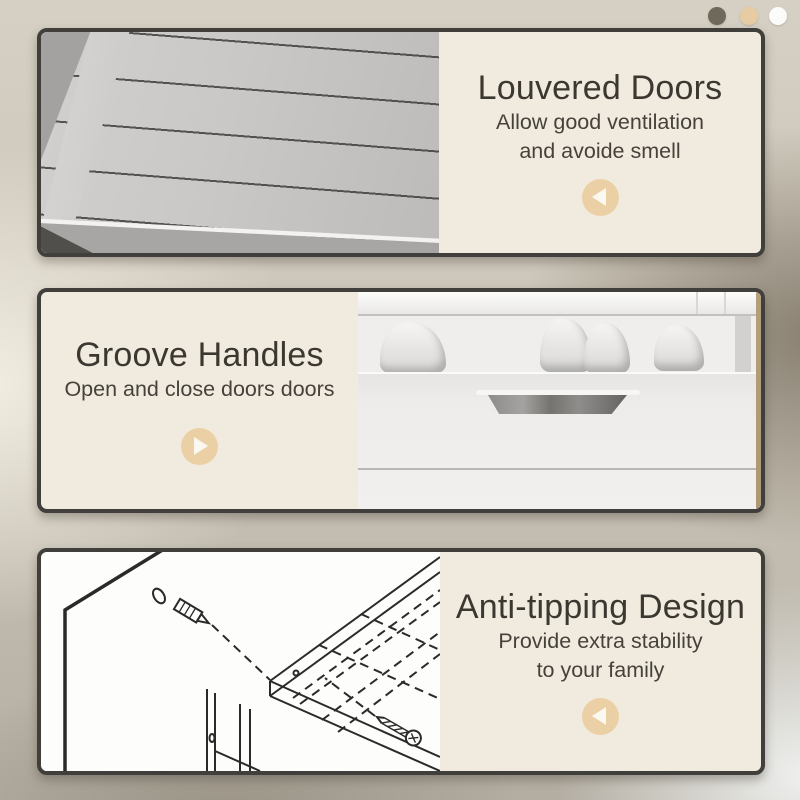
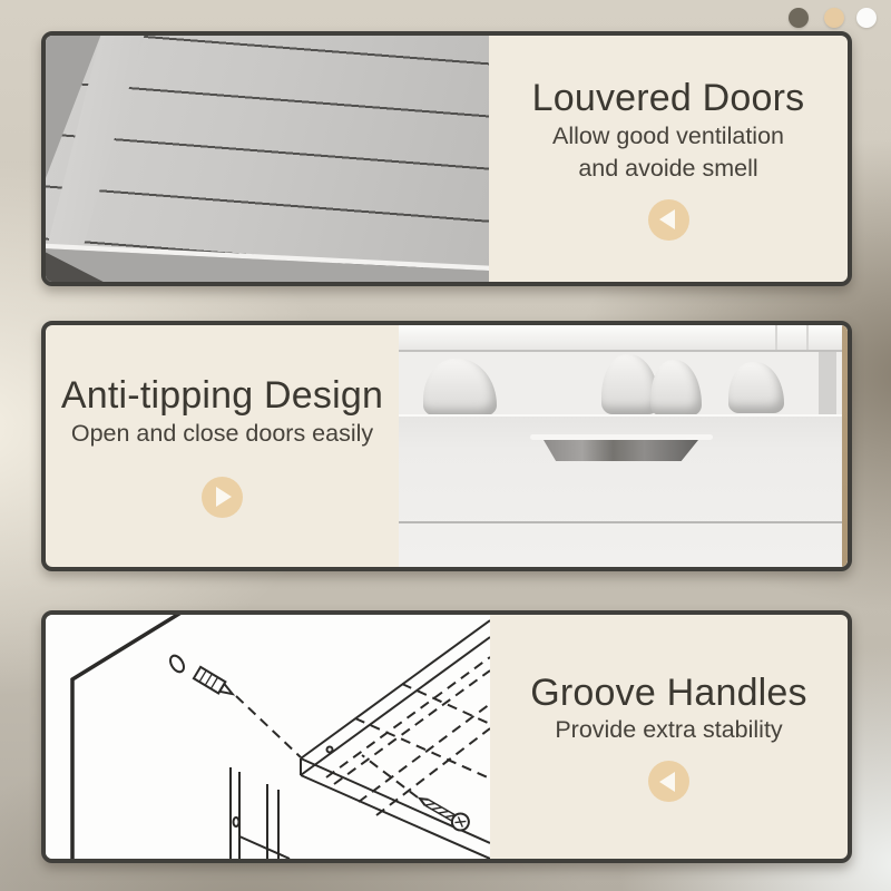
  Louvered Doors
  Allow good ventilation
  and avoide smell
- Groove Handles
+ Anti-tipping Design
- Open and close doors doors
+ Open and close doors easily
- Anti-tipping Design
+ Groove Handles
  Provide extra stability
- to your family
